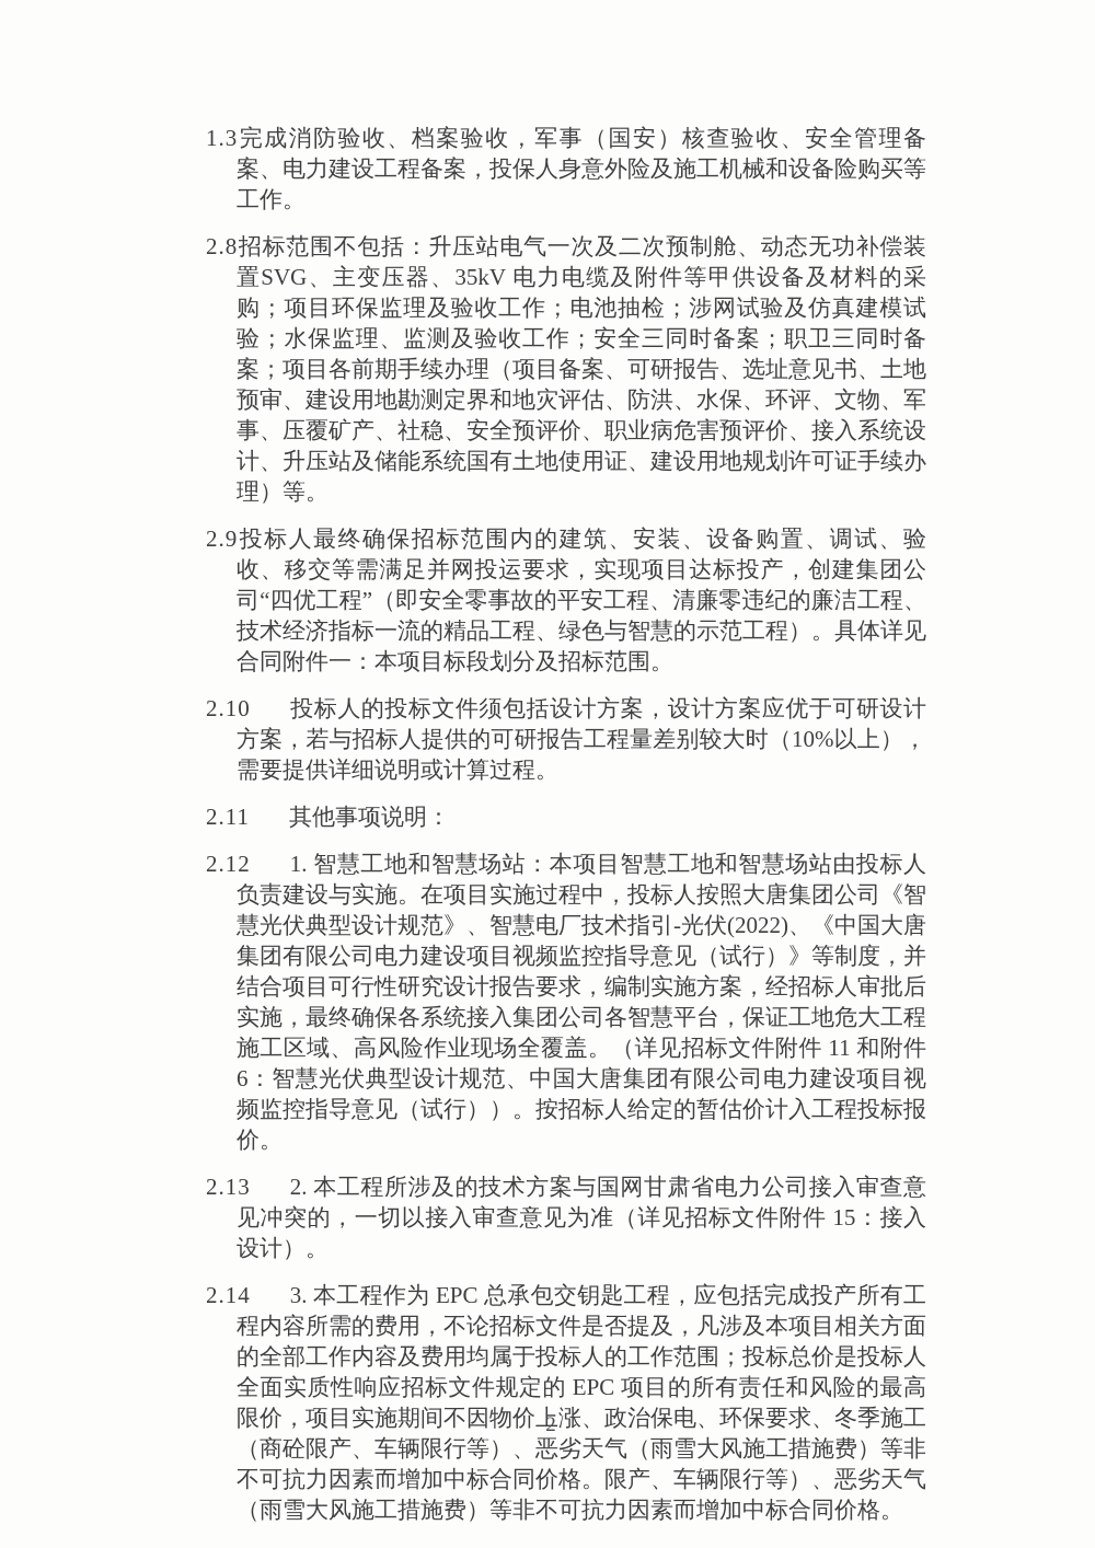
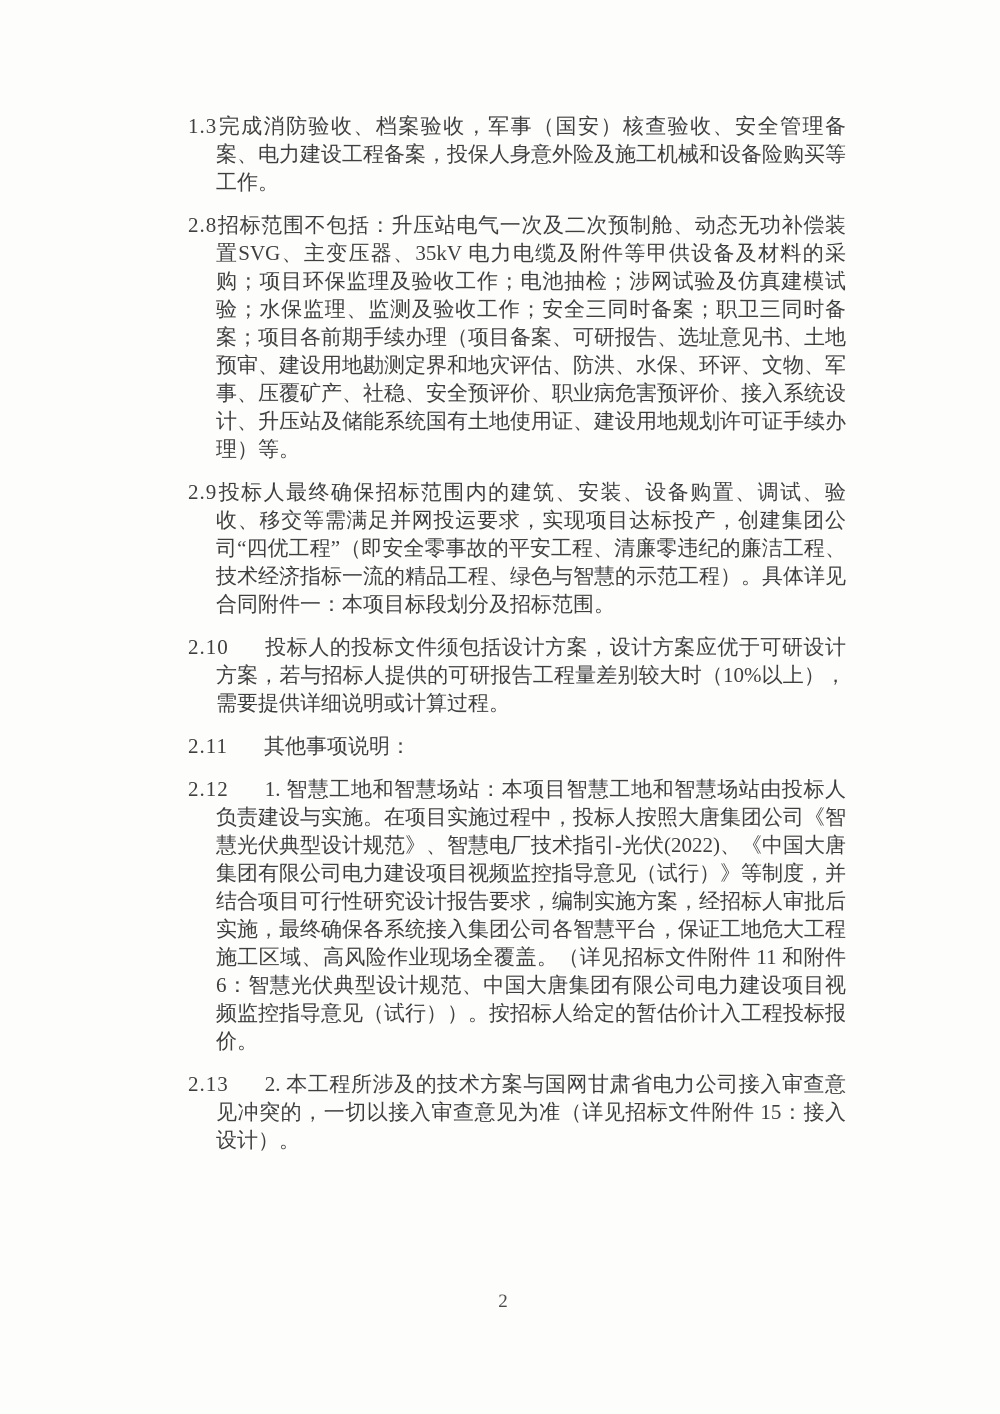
  1.3完成消防验收、档案验收，军事（国安）核查验收、安全管理备案、电力建设工程备案，投保人身意外险及施工机械和设备险购买等工作。
  2.8招标范围不包括：升压站电气一次及二次预制舱、动态无功补偿装置SVG、主变压器、35kV 电力电缆及附件等甲供设备及材料的采购；项目环保监理及验收工作；电池抽检；涉网试验及仿真建模试验；水保监理、监测及验收工作；安全三同时备案；职卫三同时备案；项目各前期手续办理（项目备案、可研报告、选址意见书、土地预审、建设用地勘测定界和地灾评估、防洪、水保、环评、文物、军事、压覆矿产、社稳、安全预评价、职业病危害预评价、接入系统设计、升压站及储能系统国有土地使用证、建设用地规划许可证手续办理）等。
  2.9投标人最终确保招标范围内的建筑、安装、设备购置、调试、验收、移交等需满足并网投运要求，实现项目达标投产，创建集团公司“四优工程”（即安全零事故的平安工程、清廉零违纪的廉洁工程、技术经济指标一流的精品工程、绿色与智慧的示范工程）。具体详见合同附件一：本项目标段划分及招标范围。
  2.10 投标人的投标文件须包括设计方案，设计方案应优于可研设计方案，若与招标人提供的可研报告工程量差别较大时（10%以上），需要提供详细说明或计算过程。
  2.11 其他事项说明：
  2.12 1. 智慧工地和智慧场站：本项目智慧工地和智慧场站由投标人负责建设与实施。在项目实施过程中，投标人按照大唐集团公司《智慧光伏典型设计规范》、智慧电厂技术指引-光伏(2022)、《中国大唐集团有限公司电力建设项目视频监控指导意见（试行）》等制度，并结合项目可行性研究设计报告要求，编制实施方案，经招标人审批后实施，最终确保各系统接入集团公司各智慧平台，保证工地危大工程施工区域、高风险作业现场全覆盖。（详见招标文件附件 11 和附件 6：智慧光伏典型设计规范、中国大唐集团有限公司电力建设项目视频监控指导意见（试行））。按招标人给定的暂估价计入工程投标报价。
  2.13 2. 本工程所涉及的技术方案与国网甘肃省电力公司接入审查意见冲突的，一切以接入审查意见为准（详见招标文件附件 15：接入设计）。
- 2.14 3. 本工程作为 EPC 总承包交钥匙工程，应包括完成投产所有工程内容所需的费用，不论招标文件是否提及，凡涉及本项目相关方面的全部工作内容及费用均属于投标人的工作范围；投标总价是投标人全面实质性响应招标文件规定的 EPC 项目的所有责任和风险的最高限价，项目实施期间不因物价上涨、政治保电、环保要求、冬季施工（商砼限产、车辆限行等）、恶劣天气（雨雪大风施工措施费）等非不可抗力因素而增加中标合同价格。限产、车辆限行等）、恶劣天气（雨雪大风施工措施费）等非不可抗力因素而增加中标合同价格。
  2
